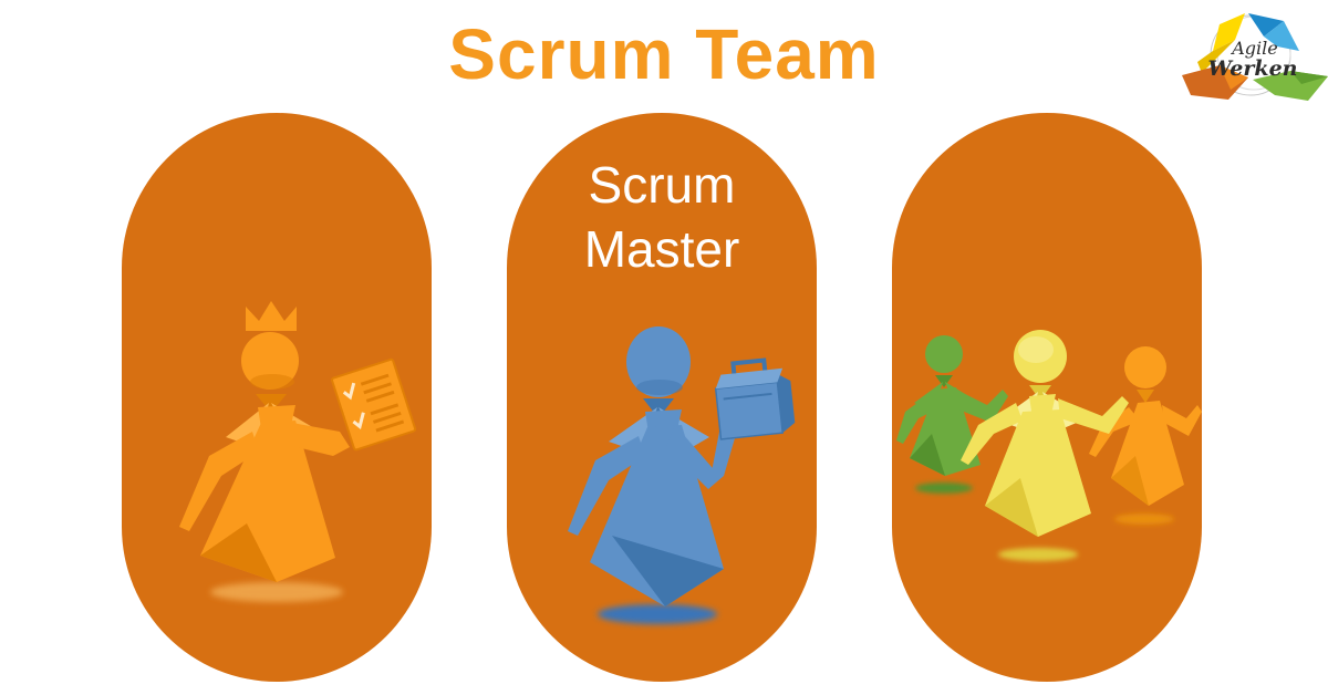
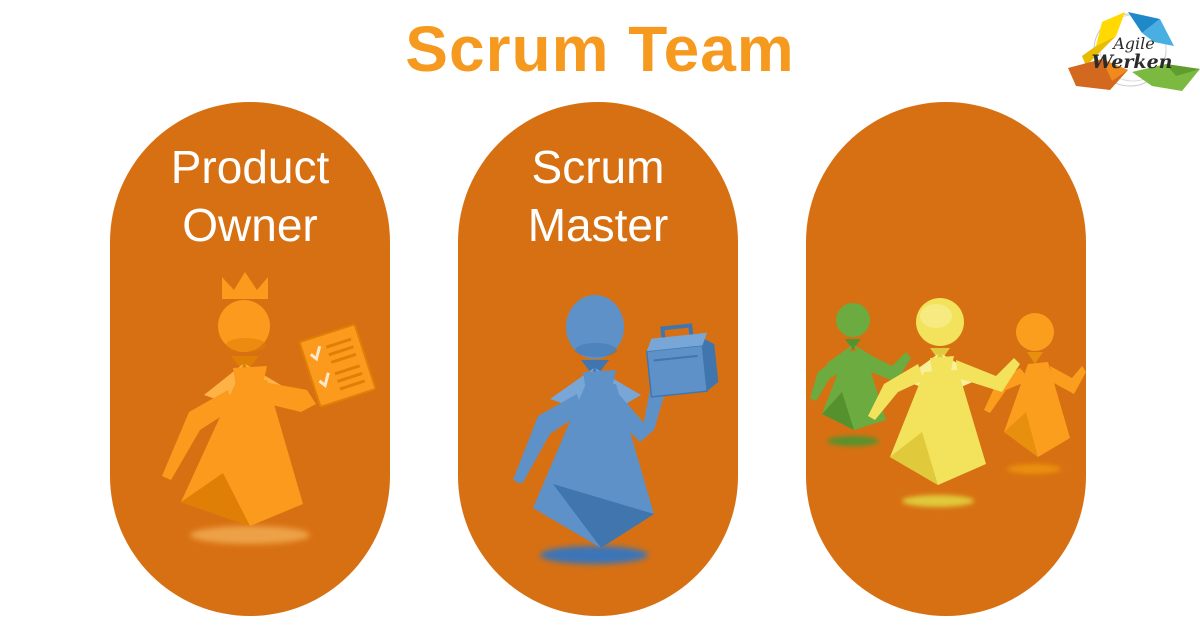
  Scrum Team
  Agile
  Werken
+ Product
+ Owner
  Scrum
  Master
